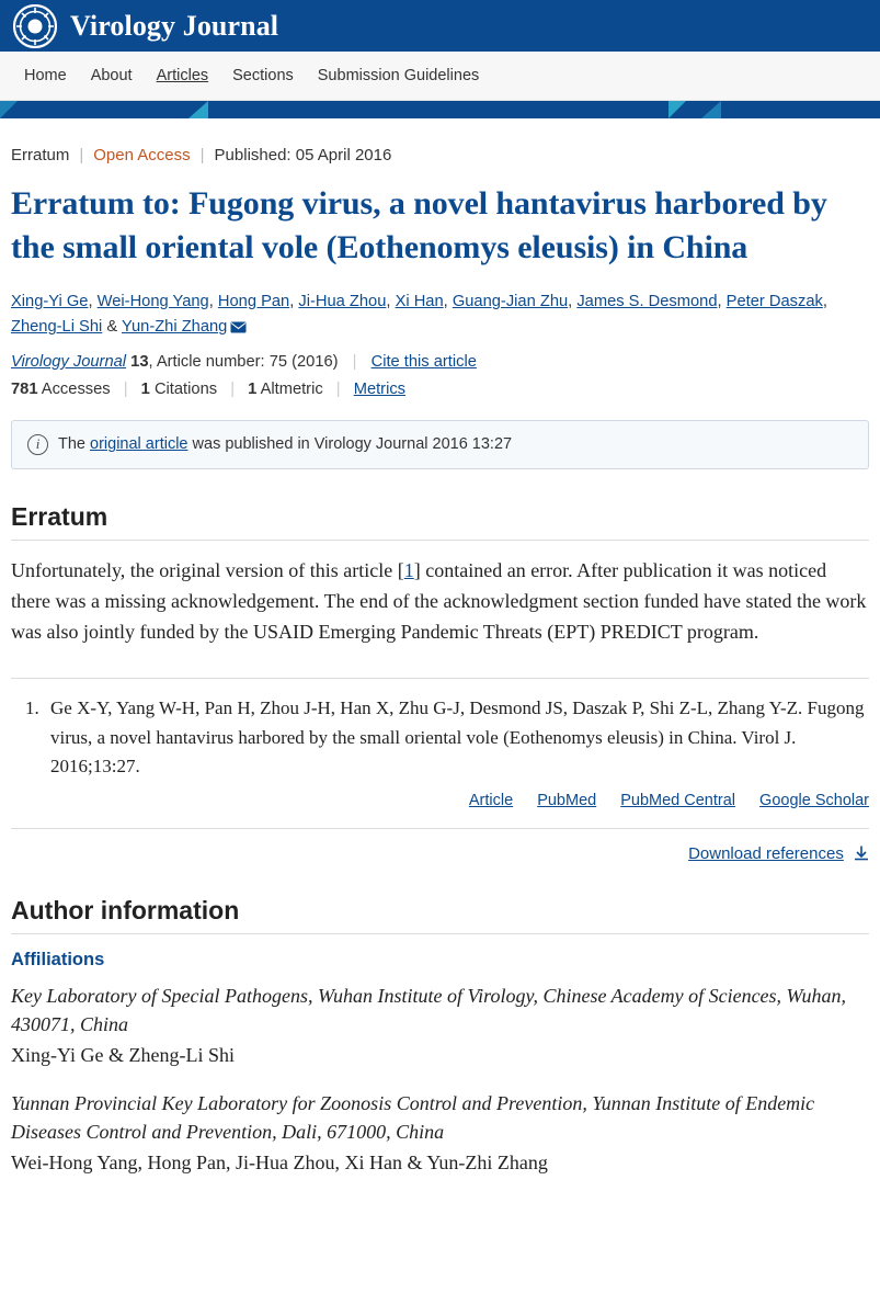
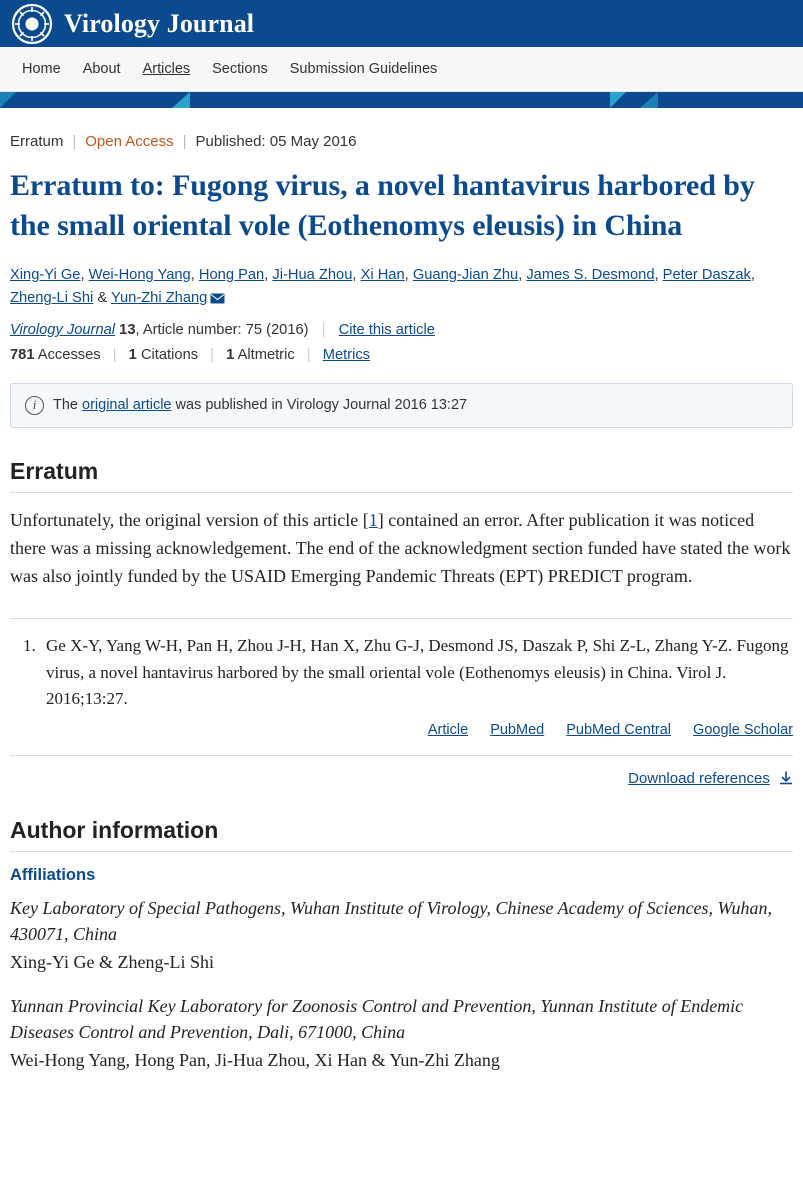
  Virology Journal
  Home
  About
  Articles
  Sections
  Submission Guidelines
  Erratum
  |
  Open Access
  |
- Published: 05 April 2016
+ Published: 05 May 2016
  Erratum to: Fugong virus, a novel hantavirus harbored by the small oriental vole (Eothenomys eleusis) in China
  Xing-Yi Ge, Wei-Hong Yang, Hong Pan, Ji-Hua Zhou, Xi Han, Guang-Jian Zhu, James S. Desmond, Peter Daszak, Zheng-Li Shi & Yun-Zhi Zhang
  Virology Journal 13, Article number: 75 (2016) | Cite this article
  781 Accesses | 1 Citations | 1 Altmetric | Metrics
  i
  The original article was published in Virology Journal 2016 13:27
  Erratum
  Unfortunately, the original version of this article [1] contained an error. After publication it was noticed there was a missing acknowledgement. The end of the acknowledgment section funded have stated the work was also jointly funded by the USAID Emerging Pandemic Threats (EPT) PREDICT program.
  Ge X-Y, Yang W-H, Pan H, Zhou J-H, Han X, Zhu G-J, Desmond JS, Daszak P, Shi Z-L, Zhang Y-Z. Fugong virus, a novel hantavirus harbored by the small oriental vole (Eothenomys eleusis) in China. Virol J. 2016;13:27.
  Article PubMed PubMed Central Google Scholar
  Download references
  Author information
  Affiliations
  Key Laboratory of Special Pathogens, Wuhan Institute of Virology, Chinese Academy of Sciences, Wuhan, 430071, China
  Xing-Yi Ge & Zheng-Li Shi
  Yunnan Provincial Key Laboratory for Zoonosis Control and Prevention, Yunnan Institute of Endemic Diseases Control and Prevention, Dali, 671000, China
  Wei-Hong Yang, Hong Pan, Ji-Hua Zhou, Xi Han & Yun-Zhi Zhang
